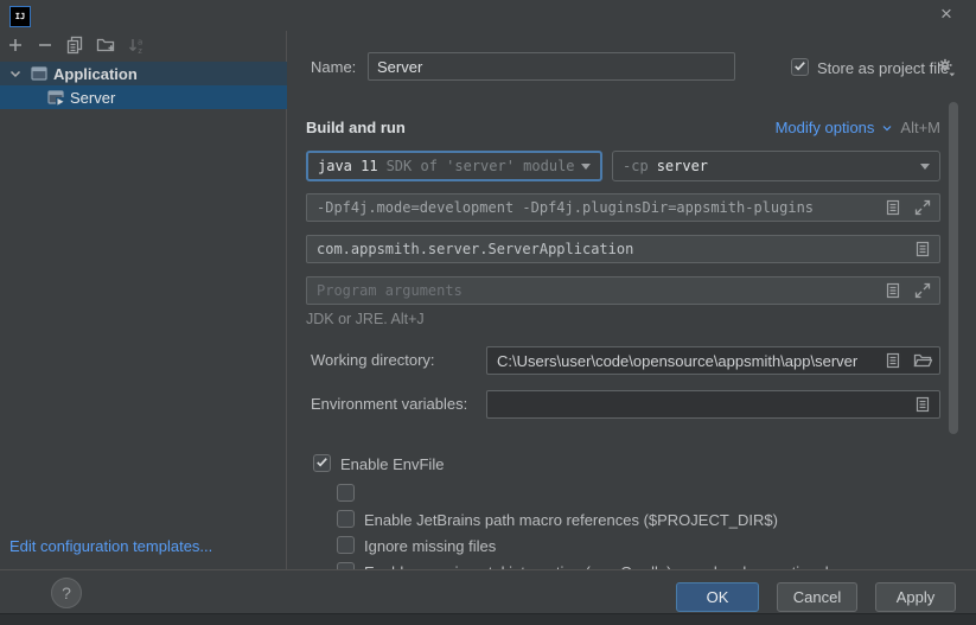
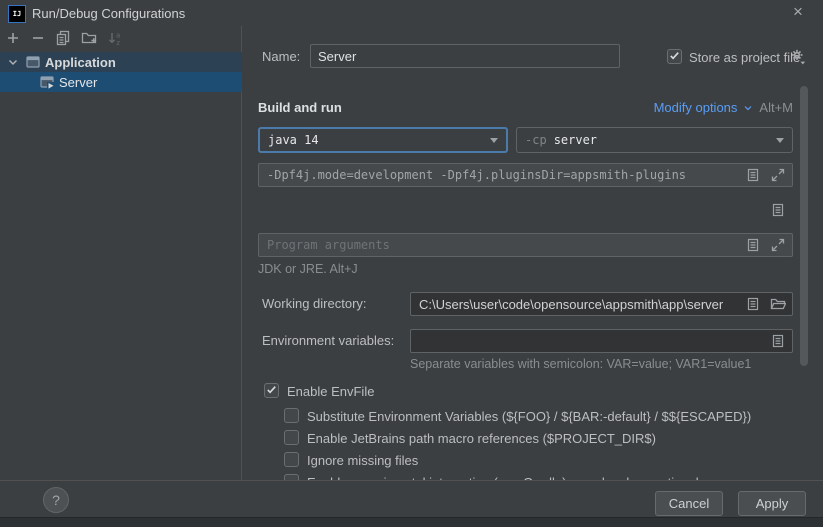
  IJ
+ Run/Debug Configurations
  ×
  a
  z
  Application
  Server
- Edit configuration templates...
  Name:
  Server
  Store as project fil
  Build and run
  Modify options
  Alt+M
- java 11
+ java 14
- SDK of 'server' module
  -cp
  server
  -Dpf4j.mode=development -Dpf4j.pluginsDir=appsmith-plugins
- com.appsmith.server.ServerApplication
  Program arguments
  JDK or JRE. Alt+J
  Working directory:
  C:\Users\user\code\opensource\appsmith\app\server
  Environment variables:
+ Separate variables with semicolon: VAR=value; VAR1=value1
  Enable EnvFile
+ Substitute Environment Variables (${FOO} / ${BAR:-default} / $${ESCAPED})
  Enable JetBrains path macro references ($PROJECT_DIR$)
  Ignore missing files
  ?
- OK
  Cancel
  Apply
